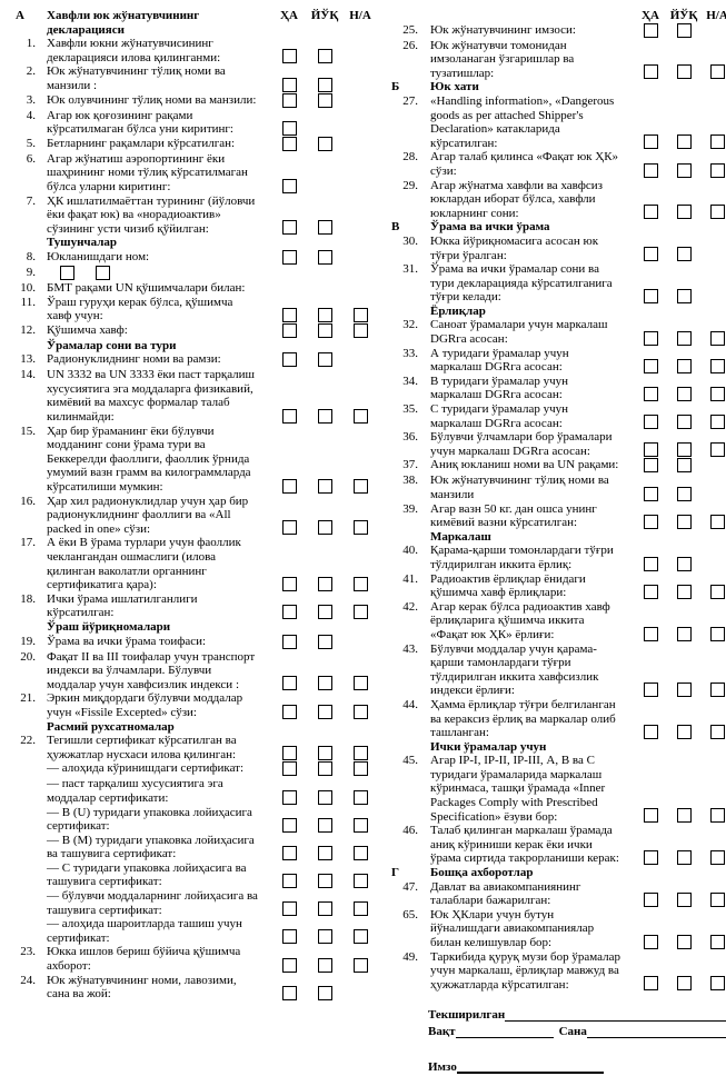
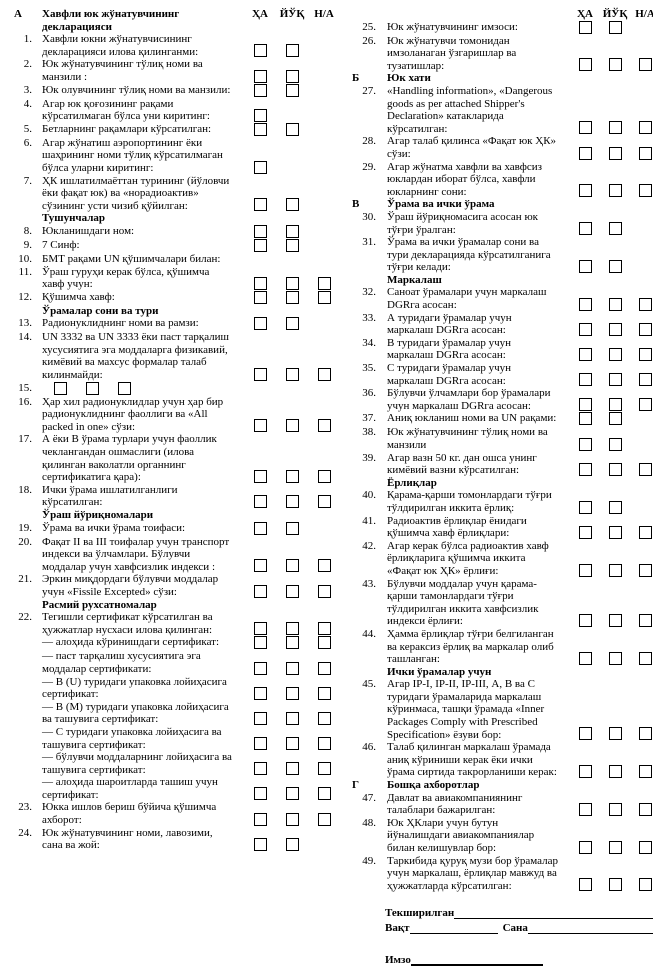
  А
  Хавфли юк жўнатувчининг декларацияси
  ҲА
  ЙЎҚ
  Н/А
  1.
  Хавфли юкни жўнатувчисининг декларацияси илова қилинганми:
  2.
  Юк жўнатувчининг тўлиқ номи ва манзили :
  3.
  Юк олувчининг тўлиқ номи ва манзили:
  4.
  Агар юк қоғозининг рақами кўрсатилмаган бўлса уни киритинг:
  5.
  Бетларнинг рақамлари кўрсатилган:
  6.
  Агар жўнатиш аэропортининг ёки шаҳрининг номи тўлиқ кўрсатилмаган бўлса уларни киритинг:
  7.
  ҲК ишлатилмаёттан турининг (йўловчи ёки фақат юк) ва «норадиоактив» сўзининг усти чизиб қўйилган:
  Тушунчалар
  8.
  Юкланишдаги ном:
  9.
+ 7 Синф:
  10.
  БМТ рақами UN қўшимчалари билан:
  11.
  Ўраш гуруҳи керак бўлса, қўшимча хавф учун:
  12.
  Қўшимча хавф:
  Ўрамалар сони ва тури
  13.
  Радионуклиднинг номи ва рамзи:
  14.
  UN 3332 ва UN 3333 ёки паст тарқалиш хусусиятига эга моддаларга физикавий, кимёвий ва махсус формалар талаб килинмайди:
  15.
- Ҳар бир ўраманинг ёки бўлувчи модданинг сони ўрама тури ва Беккерелди фаоллиги, фаоллик ўрнида умумий вазн грамм ва килограммларда кўрсатилиши мумкин:
  16.
  Ҳар хил радионуклидлар учун ҳар бир радионуклиднинг фаоллиги ва «All packed in one» сўзи:
  17.
  А ёки В ўрама турлари учун фаоллик чеклангандан ошмаслиги (илова қилинган ваколатли органнинг сертификатига қара):
  18.
  Ички ўрама ишлатилганлиги кўрсатилган:
  Ўраш йўриқномалари
  19.
  Ўрама ва ички ўрама тоифаси:
  20.
  Фақат II ва III тоифалар учун транспорт индекси ва ўлчамлари. Бўлувчи моддалар учун хавфсизлик индекси :
  21.
  Эркин миқдордаги бўлувчи моддалар учун «Fissile Excepted» сўзи:
  Расмий рухсатномалар
  22.
  Тегишли сертификат кўрсатилган ва ҳужжатлар нусхаси илова қилинган:
  — алоҳида кўринишдаги сертификат:
  — паст тарқалиш хусусиятига эга моддалар сертификати:
  — В (U) туридаги упаковка лойиҳасига сертификат:
  — В (М) туридаги упаковка лойиҳасига ва ташувига сертификат:
  — С туридаги упаковка лойиҳасига ва ташувига сертификат:
  — бўлувчи моддаларнинг лойиҳасига ва ташувига сертификат:
  — алоҳида шароитларда ташиш учун сертификат:
  23.
  Юкка ишлов бериш бўйича қўшимча ахборот:
  24.
  Юк жўнатувчининг номи, лавозими, сана ва жой:
  ҲА
  ЙЎҚ
  Н/А
  25.
  Юк жўнатувчининг имзоси:
  26.
  Юк жўнатувчи томонидан имзоланаган ўзгаришлар ва тузатишлар:
  Б
  Юк хати
  27.
  «Handling information», «Dangerous goods as per attached Shipper's Declaration» катакларида кўрсатилган:
  28.
  Агар талаб қилинса «Фақат юк ҲК» сўзи:
  29.
  Агар жўнатма хавфли ва хавфсиз юклардан иборат бўлса, хавфли юкларнинг сони:
  В
  Ўрама ва ички ўрама
  30.
- Юкка йўриқномасига асосан юк тўғри ўралган:
+ Ўраш йўриқномасига асосан юк тўғри ўралган:
  31.
  Ўрама ва ички ўрамалар сони ва тури декларацияда кўрсатилганига тўғри келади:
- Ёрлиқлар
+ Маркалаш
  32.
  Саноат ўрамалари учун маркалаш DGRга асосан:
  33.
  А туридаги ўрамалар учун маркалаш DGRга асосан:
  34.
  В туридаги ўрамалар учун маркалаш DGRга асосан:
  35.
  С туридаги ўрамалар учун маркалаш DGRга асосан:
  36.
  Бўлувчи ўлчамлари бор ўрамалари учун маркалаш DGRга асосан:
  37.
  Аниқ юкланиш номи ва UN рақами:
  38.
  Юк жўнатувчининг тўлиқ номи ва манзили
  39.
  Агар вазн 50 кг. дан ошса унинг кимёвий вазни кўрсатилган:
- Маркалаш
+ Ёрлиқлар
  40.
  Қарама-қарши томонлардаги тўғри тўлдирилган иккита ёрлиқ:
  41.
  Радиоактив ёрлиқлар ёнидаги қўшимча хавф ёрлиқлари:
  42.
  Агар керак бўлса радиоактив хавф ёрлиқларига қўшимча иккита «Фақат юк ҲК» ёрлиғи:
  43.
  Бўлувчи моддалар учун қарама-қарши тамонлардаги тўғри тўлдирилган иккита хавфсизлик индекси ёрлиғи:
  44.
  Ҳамма ёрлиқлар тўғри белгиланган ва кераксиз ёрлиқ ва маркалар олиб ташланган:
  Ички ўрамалар учун
  45.
  Агар IP-I, IP-II, IP-III, А, В ва С туридаги ўрамаларида маркалаш кўринмаса, ташқи ўрамада «Inner Packages Comply with Prescribed Specification» ёзуви бор:
  46.
  Талаб қилинган маркалаш ўрамада аниқ кўриниши керак ёки ички ўрама сиртида такрорланиши керак:
  Г
  Бошқа ахборотлар
  47.
  Давлат ва авиакомпаниянинг талаблари бажарилган:
- 65.
+ 48.
  Юк ҲКлари учун бутун йўналишдаги авиакомпаниялар билан келишувлар бор:
  49.
  Таркибида қуруқ музи бор ўрамалар учун маркалаш, ёрлиқлар мавжуд ва ҳужжатларда кўрсатилган:
  Текширилган
  Вақт
  Сана
  Имзо
